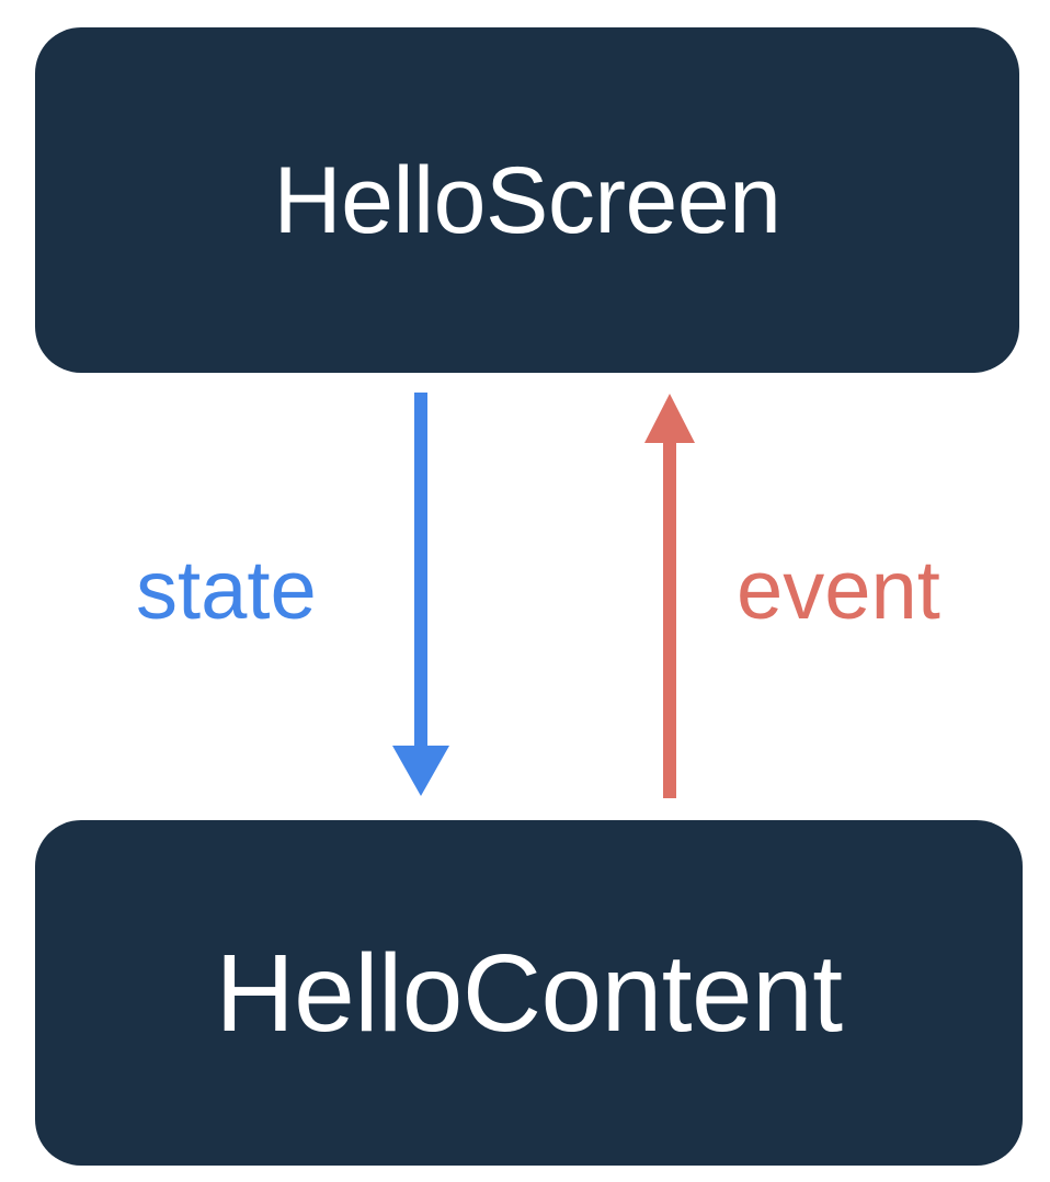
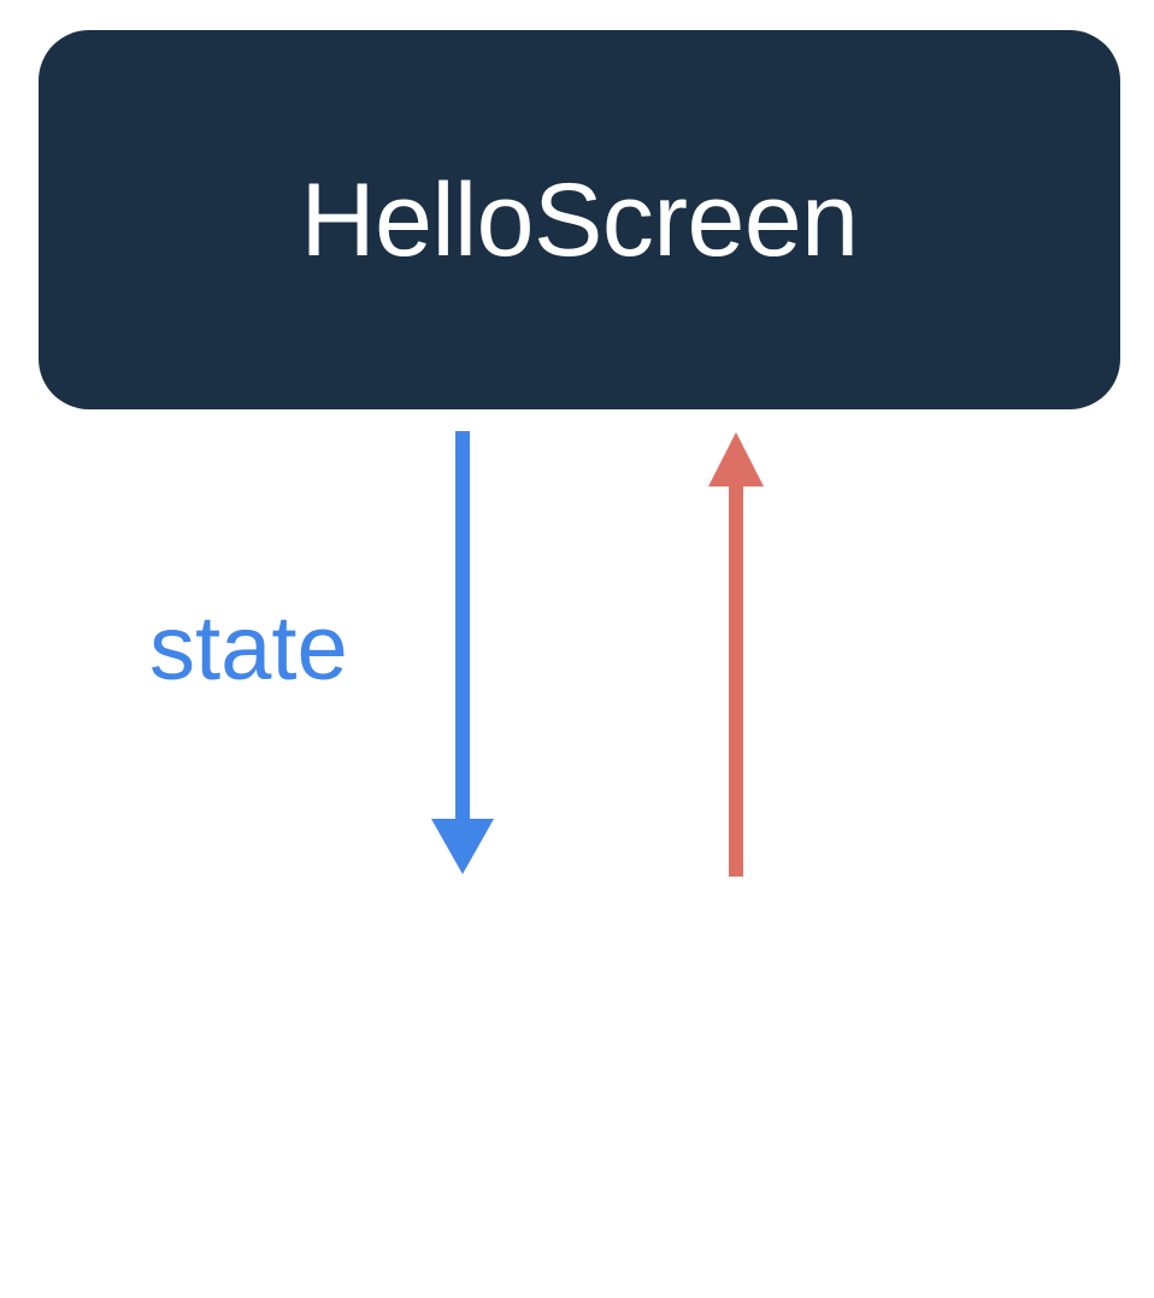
  HelloScreen
  state
- event
- HelloContent
